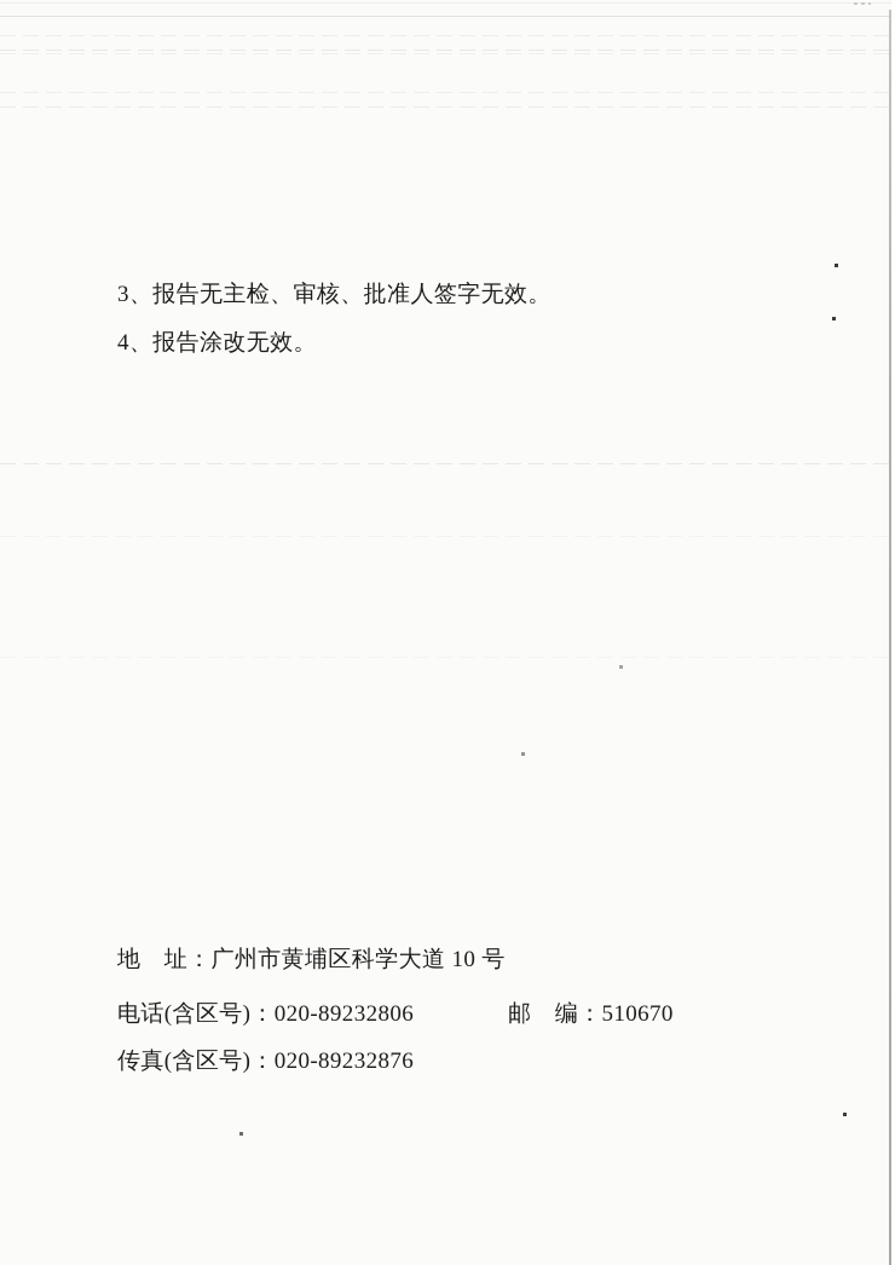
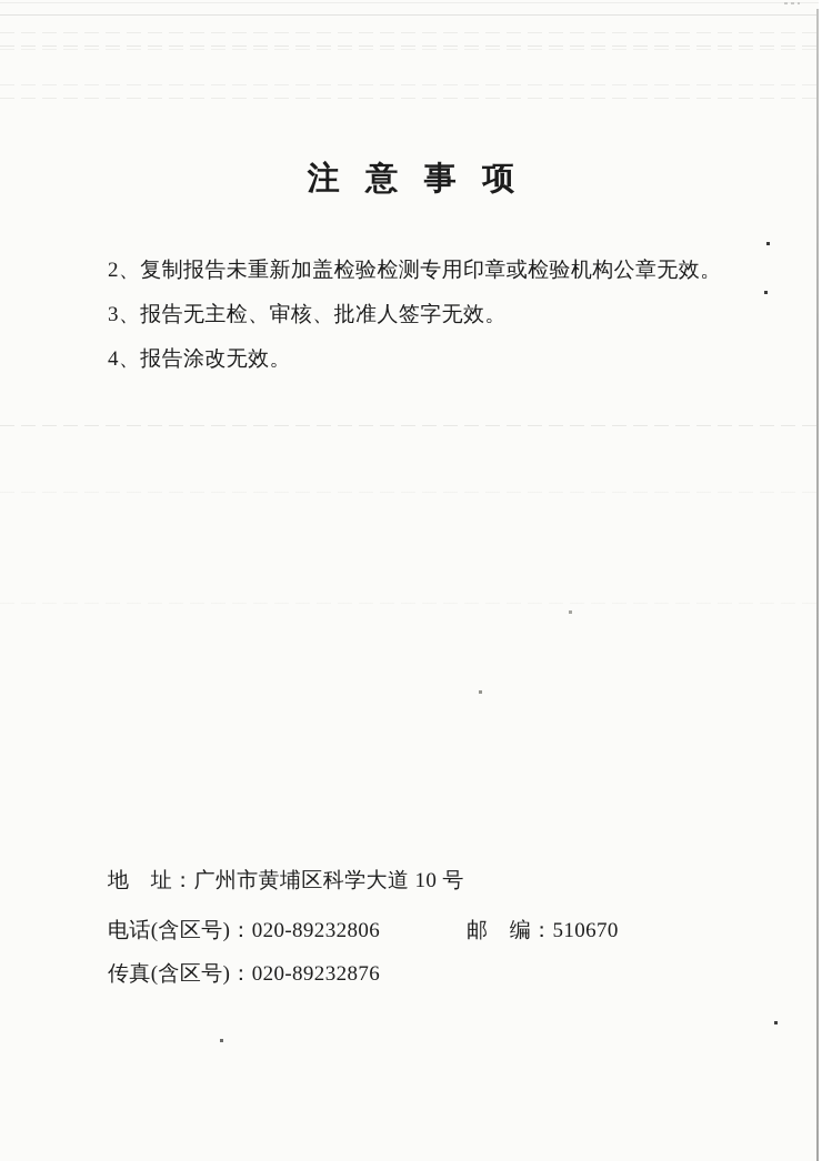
+ 注 意 事 项
+ 2、复制报告未重新加盖检验检测专用印章或检验机构公章无效。
  3、报告无主检、审核、批准人签字无效。
  4、报告涂改无效。
  地 址：广州市黄埔区科学大道 10 号
  电话(含区号)：020-89232806
  邮 编：510670
  传真(含区号)：020-89232876
